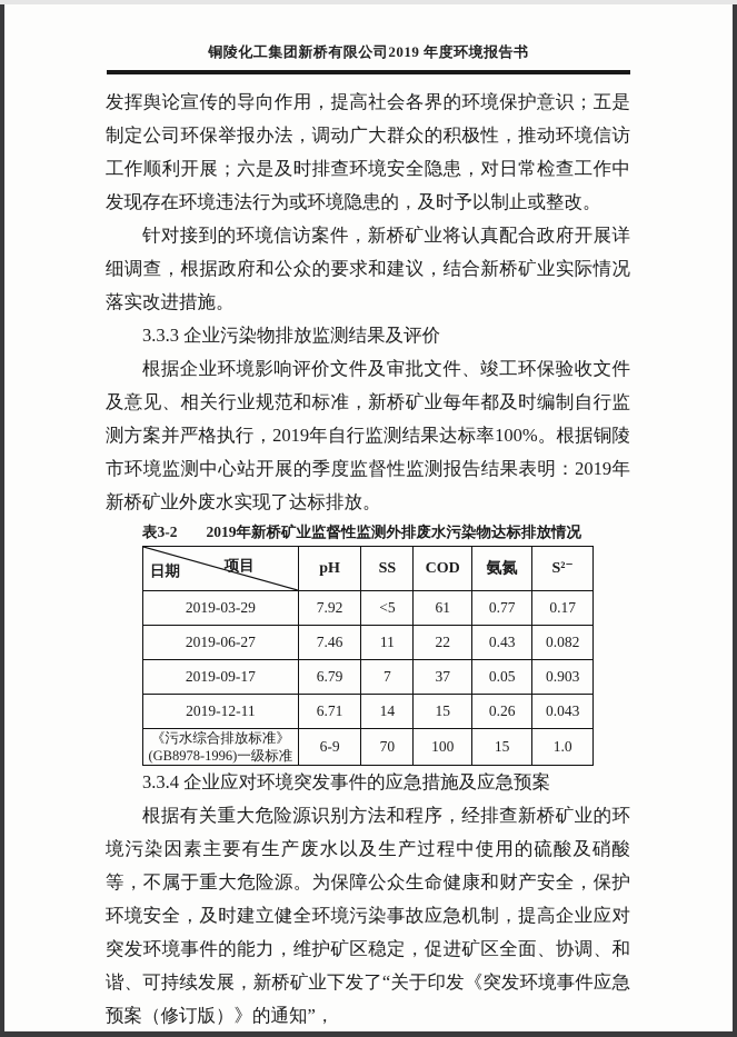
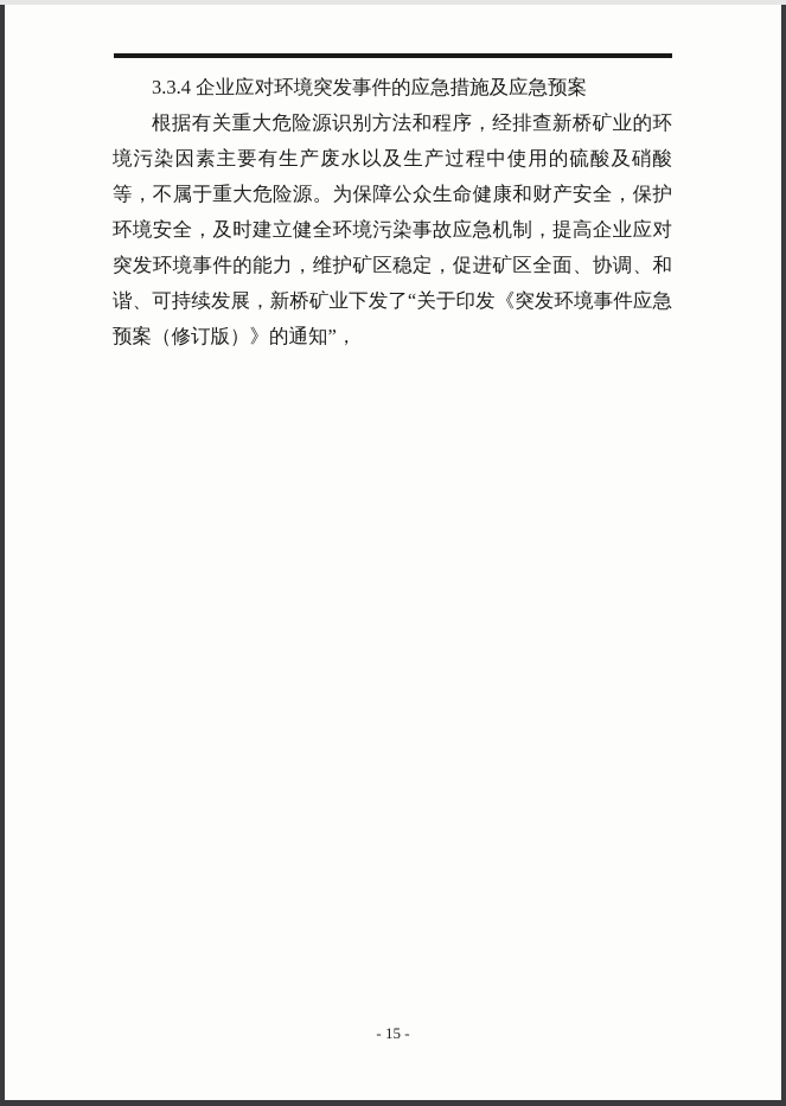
- 铜陵化工集团新桥有限公司2019 年度环境报告书
- 发挥舆论宣传的导向作用，提高社会各界的环境保护意识；五是制定公司环保举报办法，调动广大群众的积极性，推动环境信访工作顺利开展；六是及时排查环境安全隐患，对日常检查工作中发现存在环境违法行为或环境隐患的，及时予以制止或整改。
- 针对接到的环境信访案件，新桥矿业将认真配合政府开展详细调查，根据政府和公众的要求和建议，结合新桥矿业实际情况落实改进措施。
- 3.3.3 企业污染物排放监测结果及评价
- 根据企业环境影响评价文件及审批文件、竣工环保验收文件及意见、相关行业规范和标准，新桥矿业每年都及时编制自行监测方案并严格执行，2019年自行监测结果达标率100%。根据铜陵市环境监测中心站开展的季度监督性监测报告结果表明：2019年新桥矿业外废水实现了达标排放。
- 表3-2 2019年新桥矿业监督性监测外排废水污染物达标排放情况
- 项目 日期	pH	SS	COD	氨氮	S²⁻
- 2019-03-29	7.92	<5	61	0.77	0.17
- 2019-06-27	7.46	11	22	0.43	0.082
- 2019-09-17	6.79	7	37	0.05	0.903
- 2019-12-11	6.71	14	15	0.26	0.043
- 《污水综合排放标准》 (GB8978-1996)一级标准	6-9	70	100	15	1.0
  3.3.4 企业应对环境突发事件的应急措施及应急预案
  根据有关重大危险源识别方法和程序，经排查新桥矿业的环境污染因素主要有生产废水以及生产过程中使用的硫酸及硝酸等，不属于重大危险源。为保障公众生命健康和财产安全，保护环境安全，及时建立健全环境污染事故应急机制，提高企业应对突发环境事件的能力，维护矿区稳定，促进矿区全面、协调、和谐、可持续发展，新桥矿业下发了“关于印发《突发环境事件应急预案（修订版）》的通知”，
+ - 15 -
